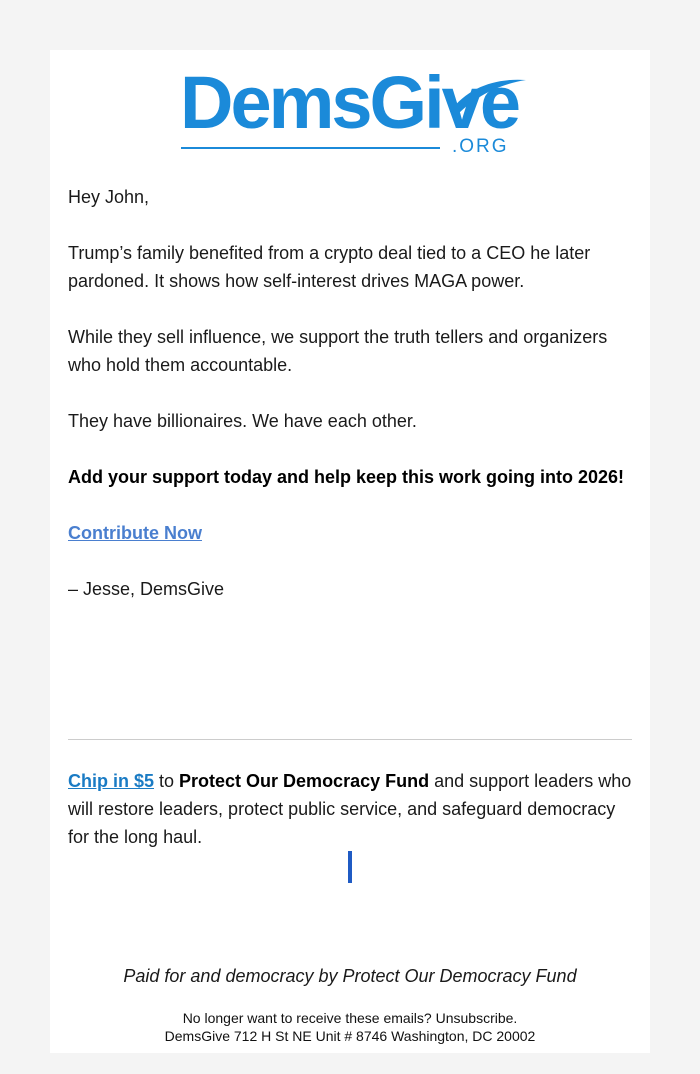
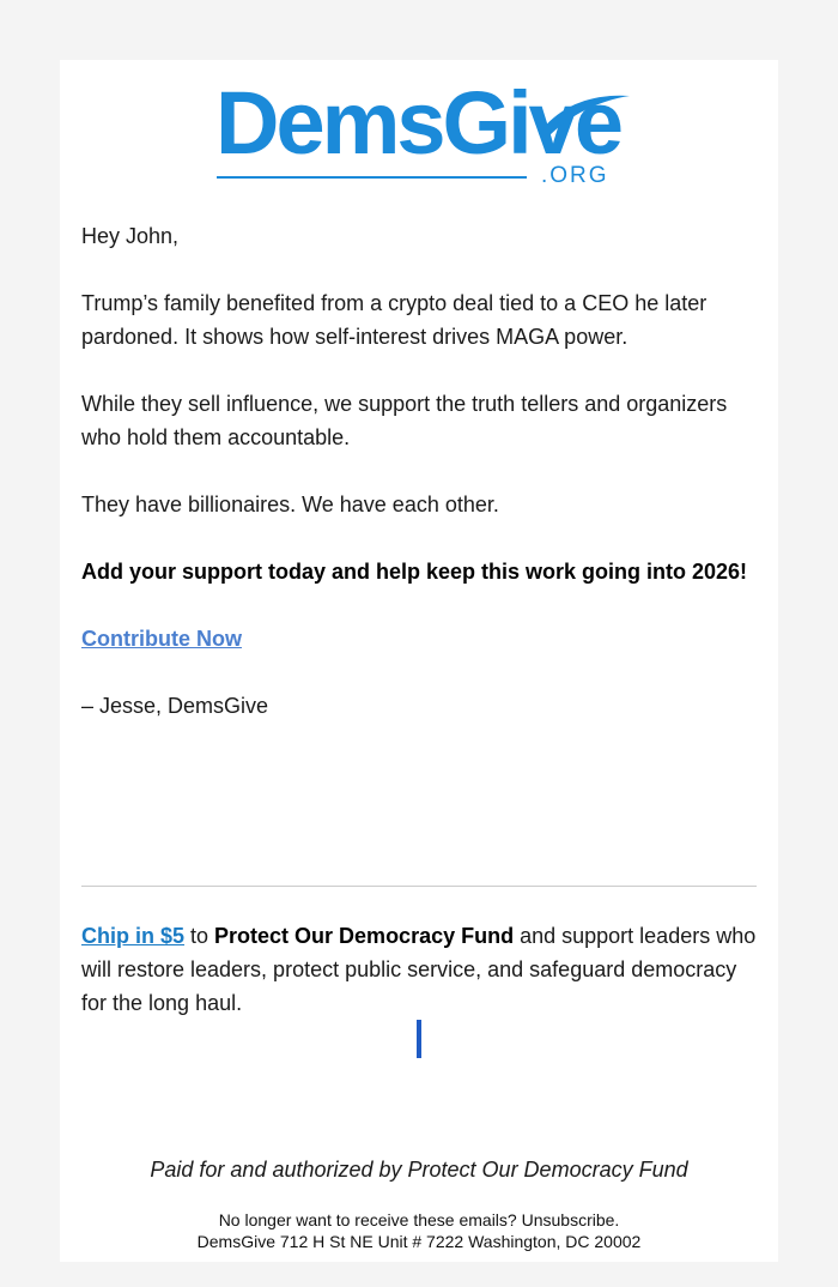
  DemsGie
  .ORG
  Hey John,
  Trump’s family benefited from a crypto deal tied to a CEO he later pardoned. It shows how self-interest drives MAGA power.
  While they sell influence, we support the truth tellers and organizers who hold them accountable.
  They have billionaires. We have each other.
  Add your support today and help keep this work going into 2026!
  Contribute Now
  – Jesse, DemsGive
  Chip in $5 to Protect Our Democracy Fund and support leaders who will restore leaders, protect public service, and safeguard democracy for the long haul.
- Paid for and democracy by Protect Our Democracy Fund
+ Paid for and authorized by Protect Our Democracy Fund
  No longer want to receive these emails? Unsubscribe.
- DemsGive 712 H St NE Unit # 8746 Washington, DC 20002
+ DemsGive 712 H St NE Unit # 7222 Washington, DC 20002
